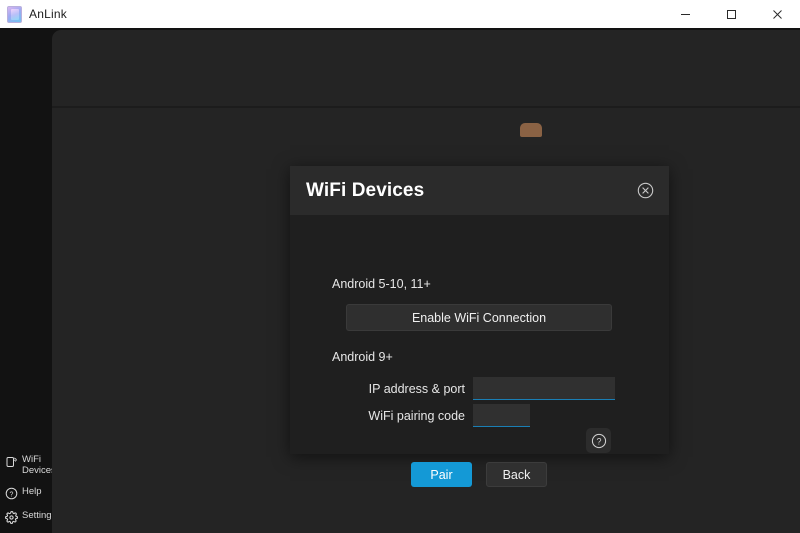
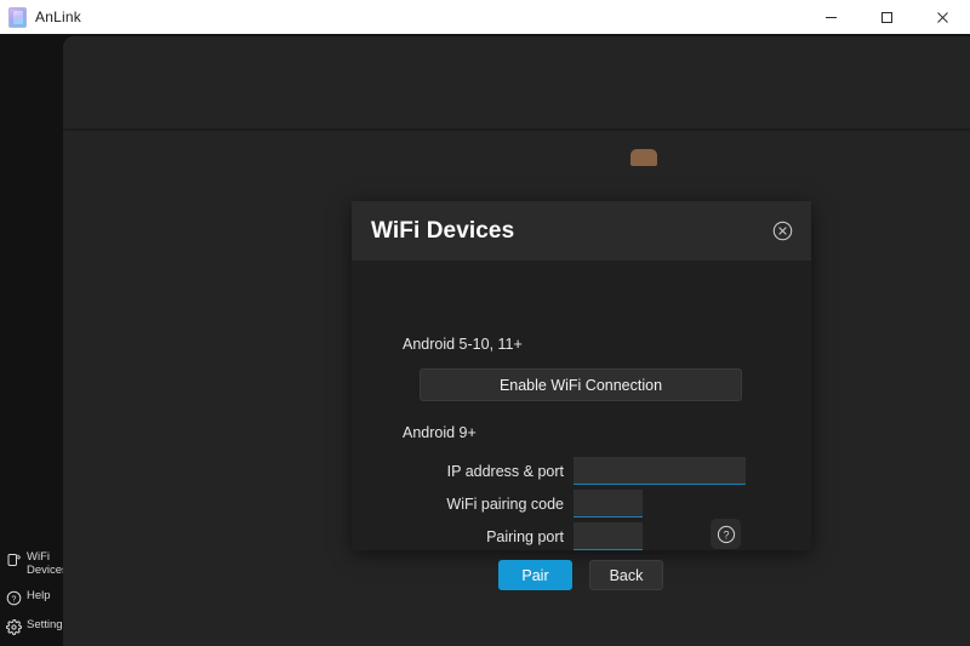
  AnLink
  WiFi Device
  Help
  Setting
  WiFi Devices
  Android 5-10, 11+
  Enable WiFi Connection
  Android 9+
  IP address & port
  WiFi pairing code
+ Pairing port
  ?
  Pair
  Back
